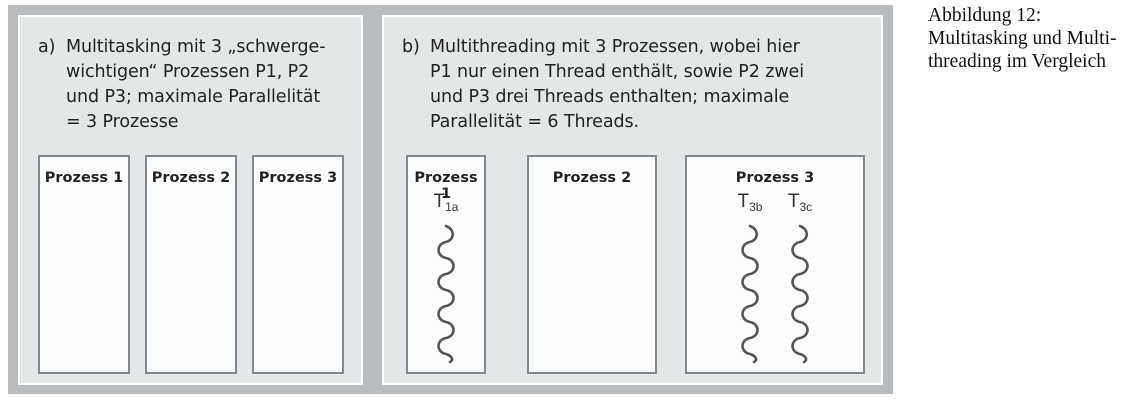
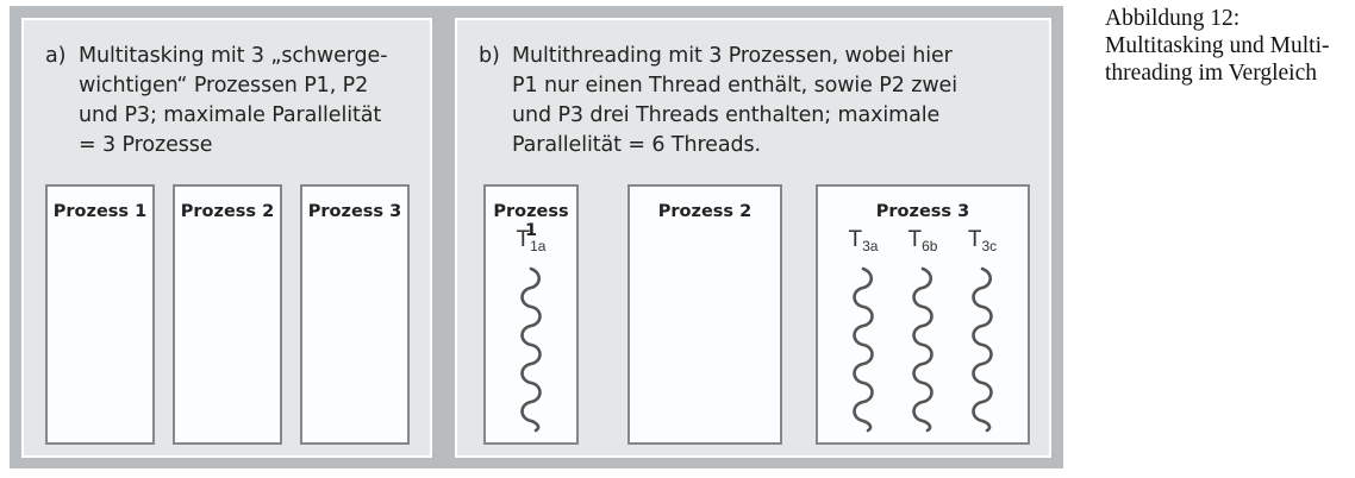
  a)
  Multitasking mit 3 „schwerge-
  wichtigen“ Prozessen P1, P2
  und P3; maximale Parallelität
  = 3 Prozesse
  Prozess 1
  Prozess 2
  Prozess 3
  b)
  Multithreading mit 3 Prozessen, wobei hier
  P1 nur einen Thread enthält, sowie P2 zwei
  und P3 drei Threads enthalten; maximale
  Parallelität = 6 Threads.
  Prozess 1
  T1a
  Prozess 2
  Prozess 3
+ T3a
- T3b
+ T6b
  T3c
  Abbildung 12:
  Multitasking und Multi-
  threading im Vergleich
